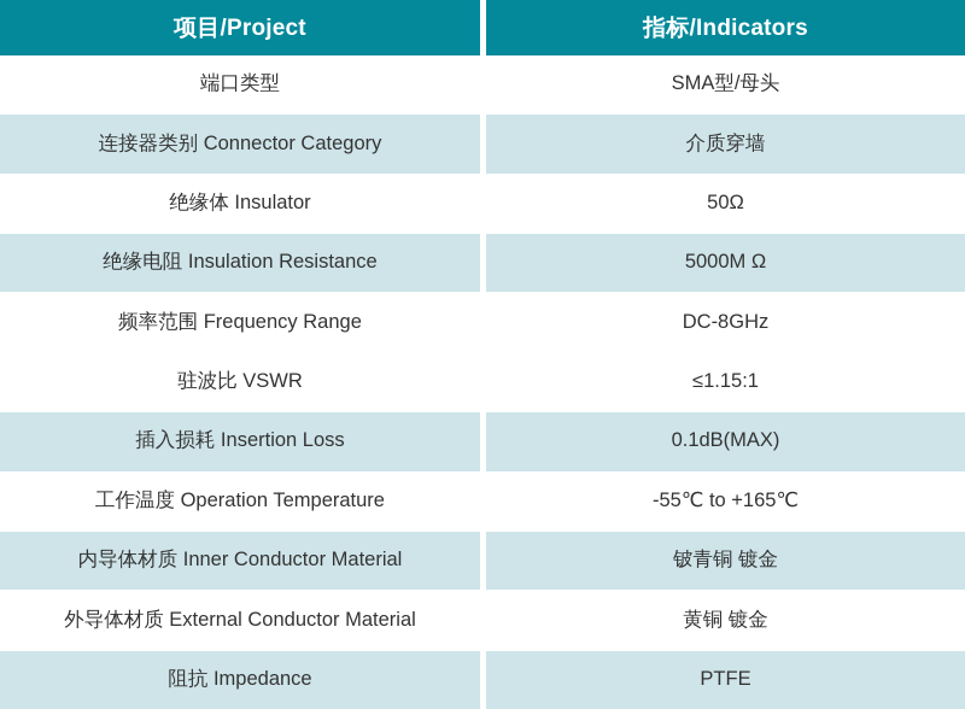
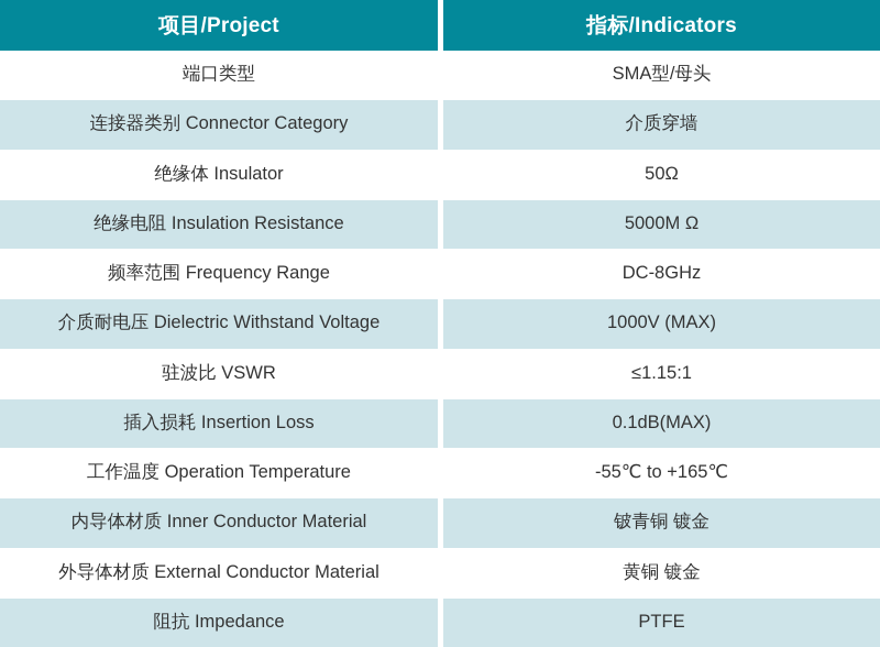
  项目/Project
  指标/Indicators
  端口类型
  SMA型/母头
  连接器类别 Connector Category
  介质穿墙
  绝缘体 Insulator
  50Ω
  绝缘电阻 Insulation Resistance
  5000M Ω
  频率范围 Frequency Range
  DC-8GHz
+ 介质耐电压 Dielectric Withstand Voltage
+ 1000V (MAX)
  驻波比 VSWR
  ≤1.15:1
  插入损耗 Insertion Loss
  0.1dB(MAX)
  工作温度 Operation Temperature
  -55℃ to +165℃
  内导体材质 Inner Conductor Material
  铍青铜 镀金
  外导体材质 External Conductor Material
  黄铜 镀金
  阻抗 Impedance
  PTFE
